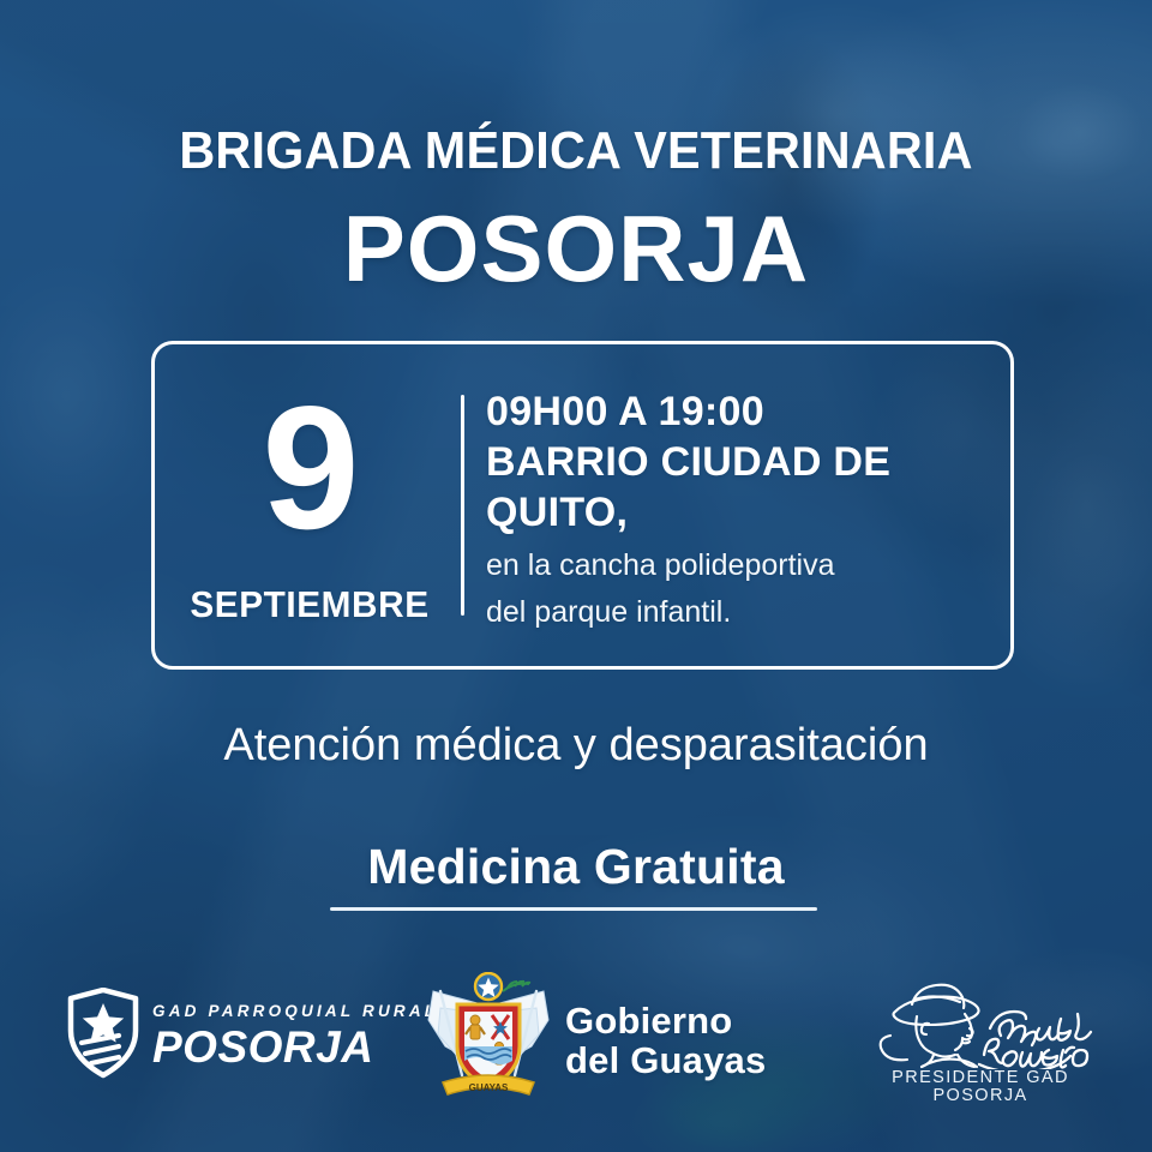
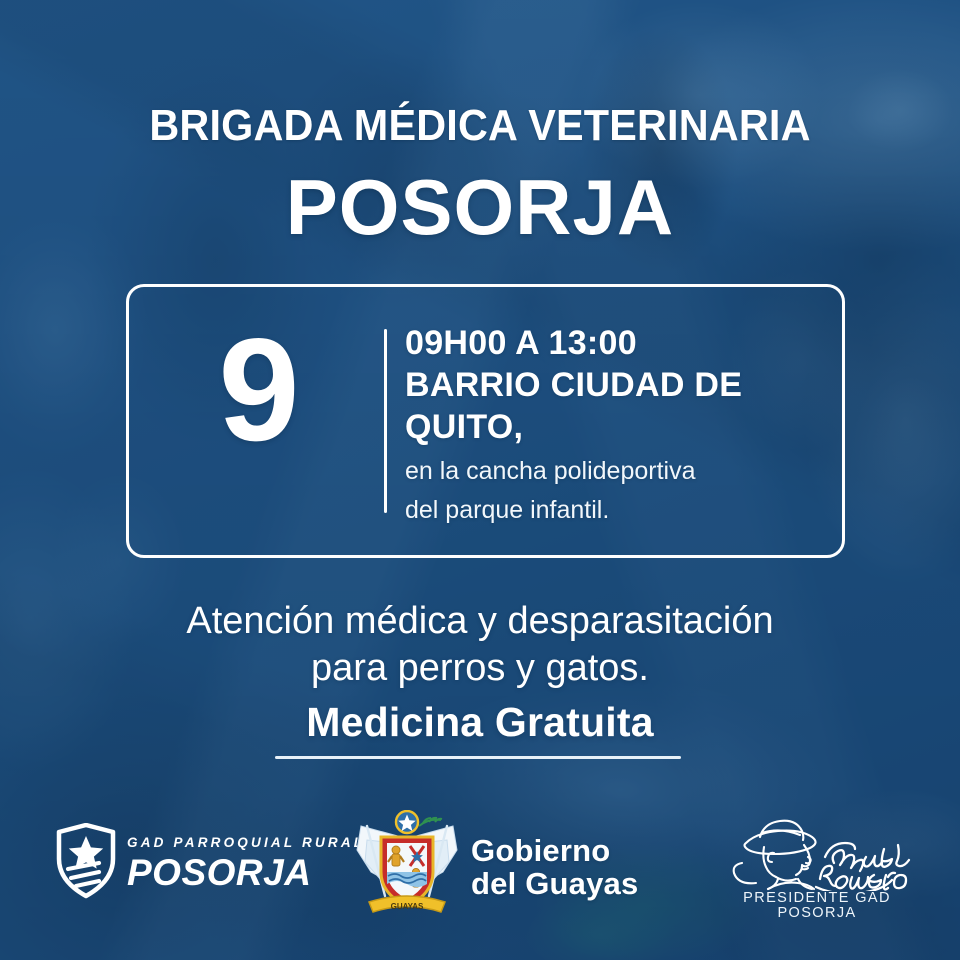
  BRIGADA MÉDICA VETERINARIA
  POSORJA
  9
- SEPTIEMBRE
- 09H00 A 19:00
+ 09H00 A 13:00
  BARRIO CIUDAD DE
  QUITO,
  en la cancha polideportiva
  del parque infantil.
  Atención médica y desparasitación
+ para perros y gatos.
  Medicina Gratuita
  GAD PARROQUIAL RURA
  POSORJA
  GUAYAS
  Gobierno
  del Guayas
  PRESIDENTE GAD POSORJA
